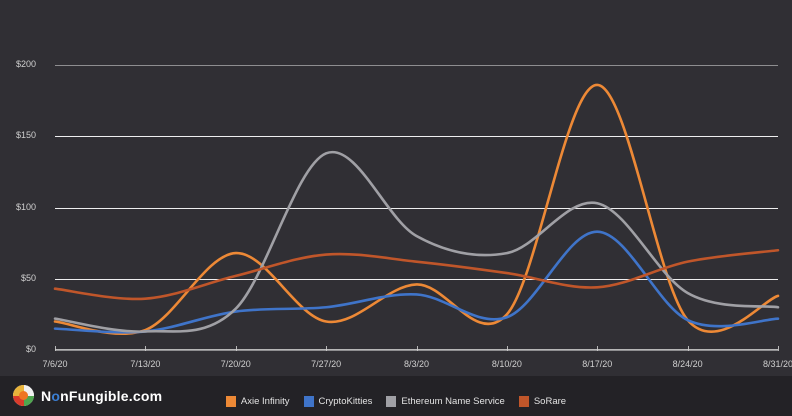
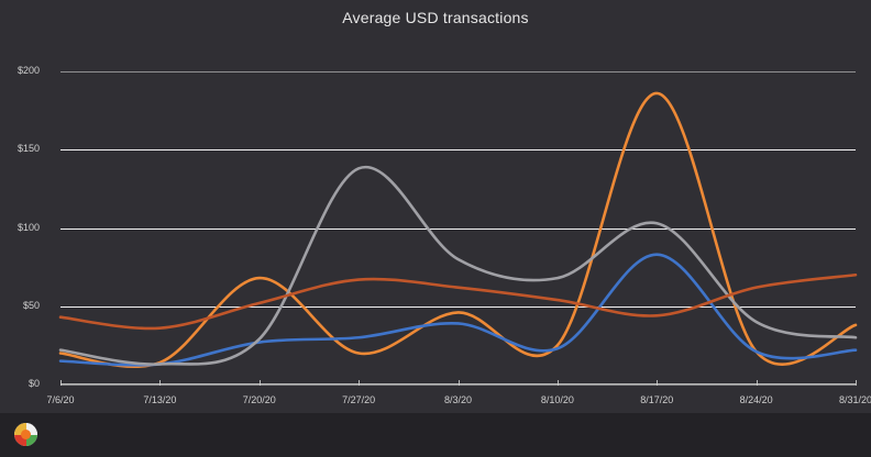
+ Average USD transactions
  $0
  $50
  $100
  $150
  $200
  7/6/20
  7/13/20
  7/20/20
  7/27/20
  8/3/20
  8/10/20
  8/17/20
  8/24/20
  8/31/20
- NonFungible.com
- Axie Infinity
- CryptoKitties
- Ethereum Name Service
- SoRare
